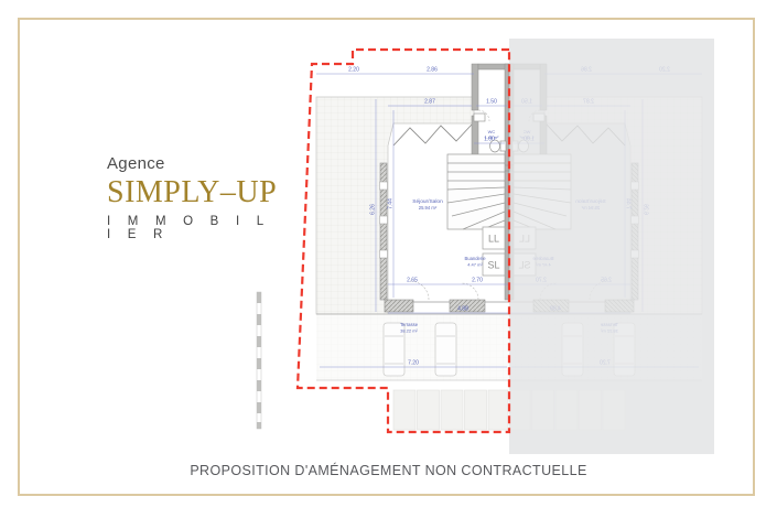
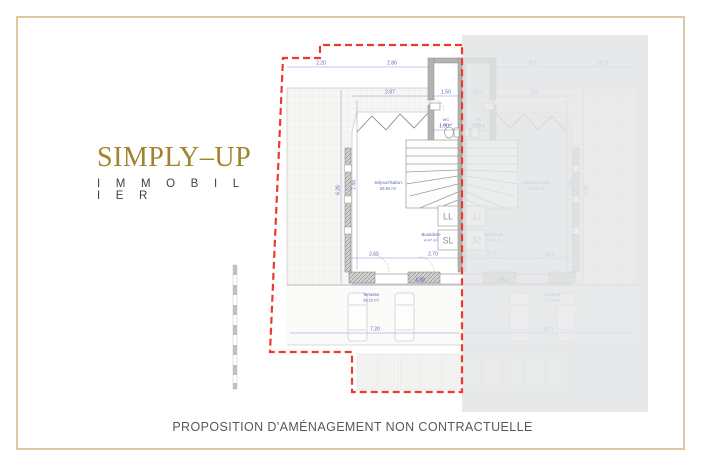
- Agence
  SIMPLY–UP
  I M M O B I L I E R
  PROPOSITION D'AMÉNAGEMENT NON CONTRACTUELLE
